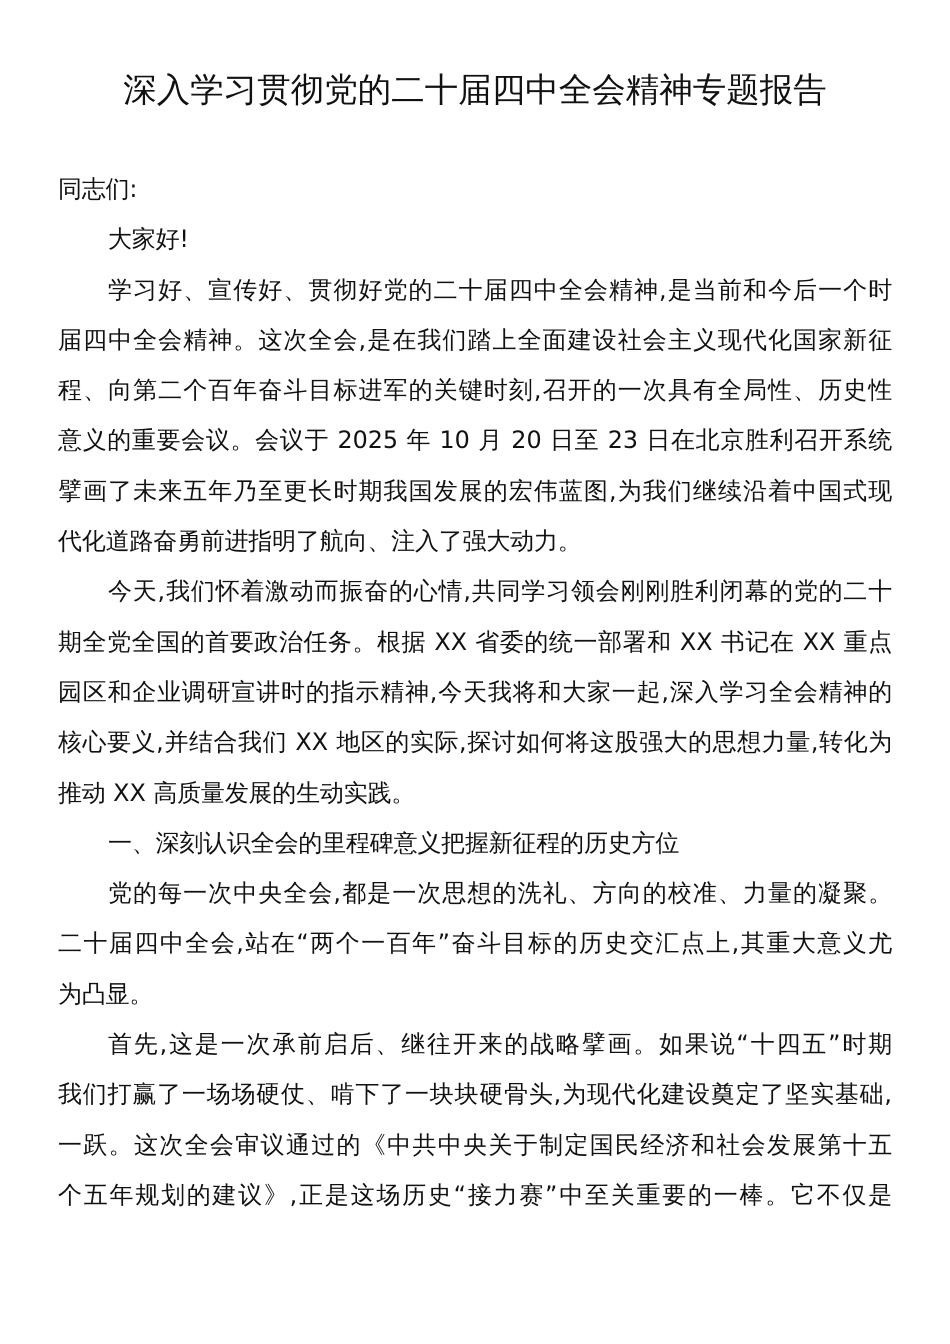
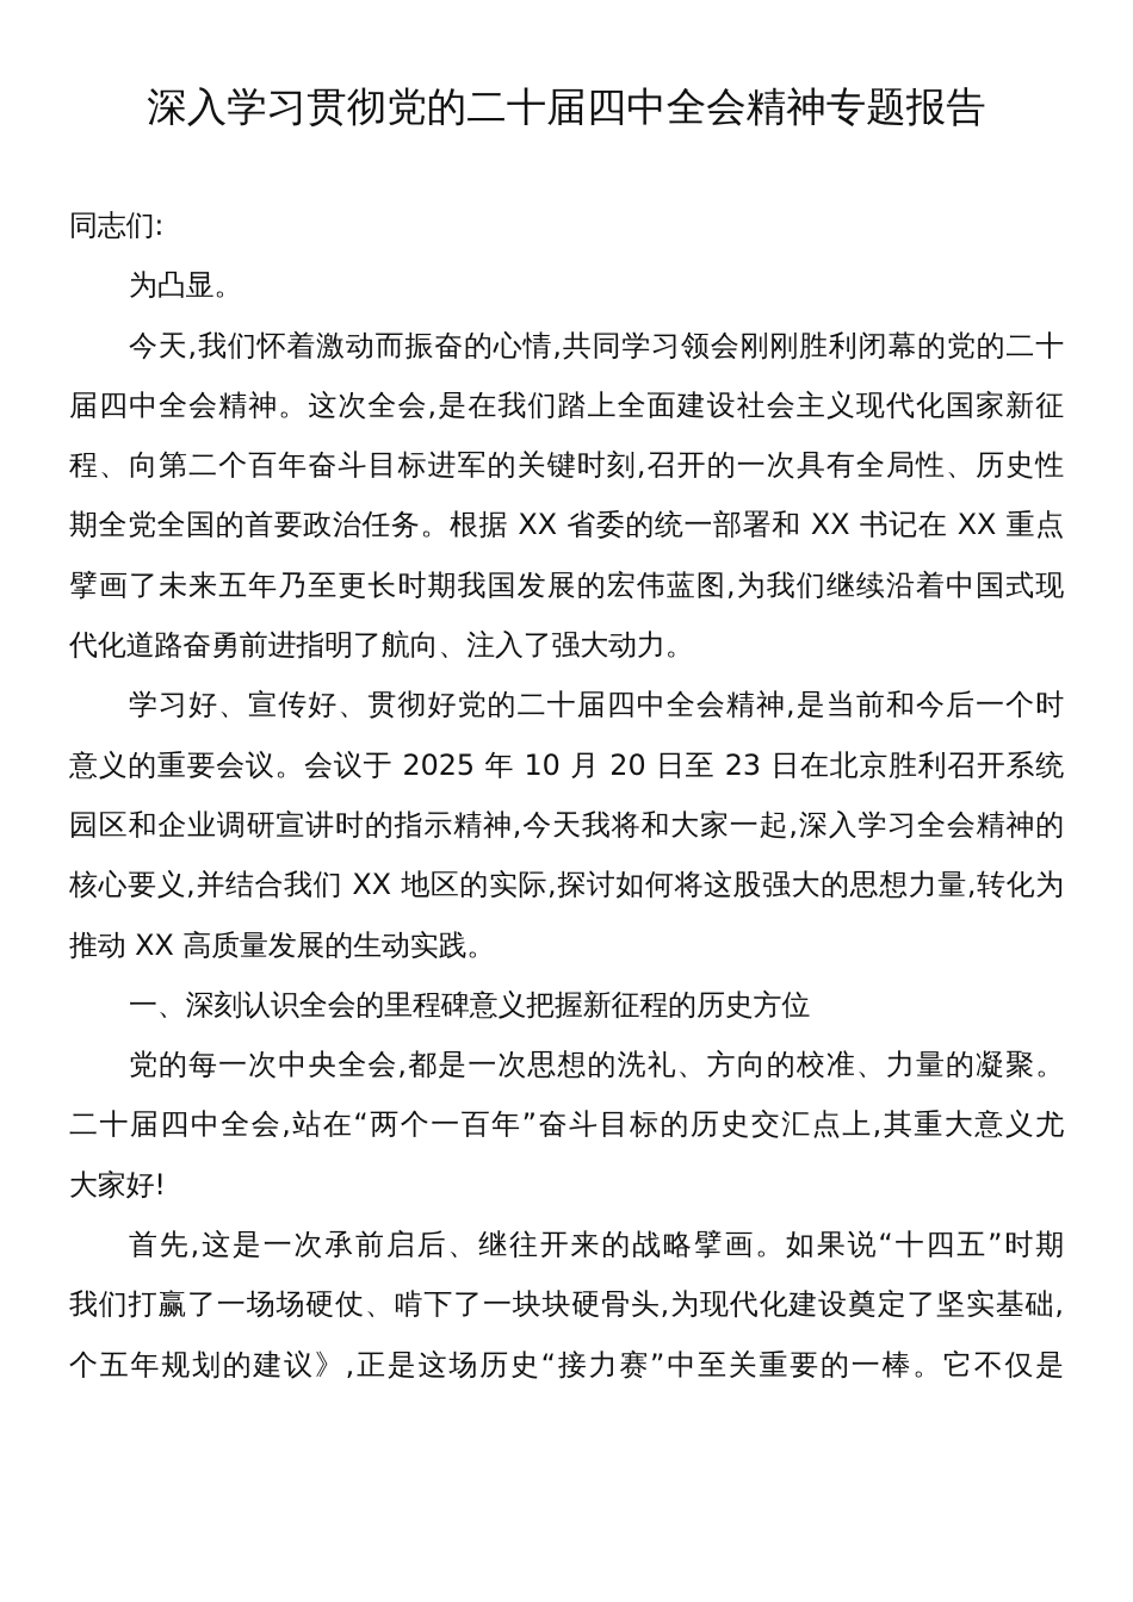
  深入学习贯彻党的二十届四中全会精神专题报告
  同志们:
- 大家好!
+ 为凸显。
- 学习好、宣传好、贯彻好党的二十届四中全会精神,是当前和今后一个时
+ 今天,我们怀着激动而振奋的心情,共同学习领会刚刚胜利闭幕的党的二十
  届四中全会精神。这次全会,是在我们踏上全面建设社会主义现代化国家新征
  程、向第二个百年奋斗目标进军的关键时刻,召开的一次具有全局性、历史性
- 意义的重要会议。会议于 2025 年 10 月 20 日至 23 日在北京胜利召开系统
+ 期全党全国的首要政治任务。根据 XX 省委的统一部署和 XX 书记在 XX 重点
  擘画了未来五年乃至更长时期我国发展的宏伟蓝图,为我们继续沿着中国式现
  代化道路奋勇前进指明了航向、注入了强大动力。
- 今天,我们怀着激动而振奋的心情,共同学习领会刚刚胜利闭幕的党的二十
+ 学习好、宣传好、贯彻好党的二十届四中全会精神,是当前和今后一个时
- 期全党全国的首要政治任务。根据 XX 省委的统一部署和 XX 书记在 XX 重点
+ 意义的重要会议。会议于 2025 年 10 月 20 日至 23 日在北京胜利召开系统
  园区和企业调研宣讲时的指示精神,今天我将和大家一起,深入学习全会精神的
  核心要义,并结合我们 XX 地区的实际,探讨如何将这股强大的思想力量,转化为
  推动 XX 高质量发展的生动实践。
  一、深刻认识全会的里程碑意义把握新征程的历史方位
  党的每一次中央全会,都是一次思想的洗礼、方向的校准、力量的凝聚。
  二十届四中全会,站在“两个一百年”奋斗目标的历史交汇点上,其重大意义尤
- 为凸显。
+ 大家好!
  首先,这是一次承前启后、继往开来的战略擘画。如果说“十四五”时期
  我们打赢了一场场硬仗、啃下了一块块硬骨头,为现代化建设奠定了坚实基础,
- 一跃。这次全会审议通过的《中共中央关于制定国民经济和社会发展第十五
  个五年规划的建议》,正是这场历史“接力赛”中至关重要的一棒。它不仅是
